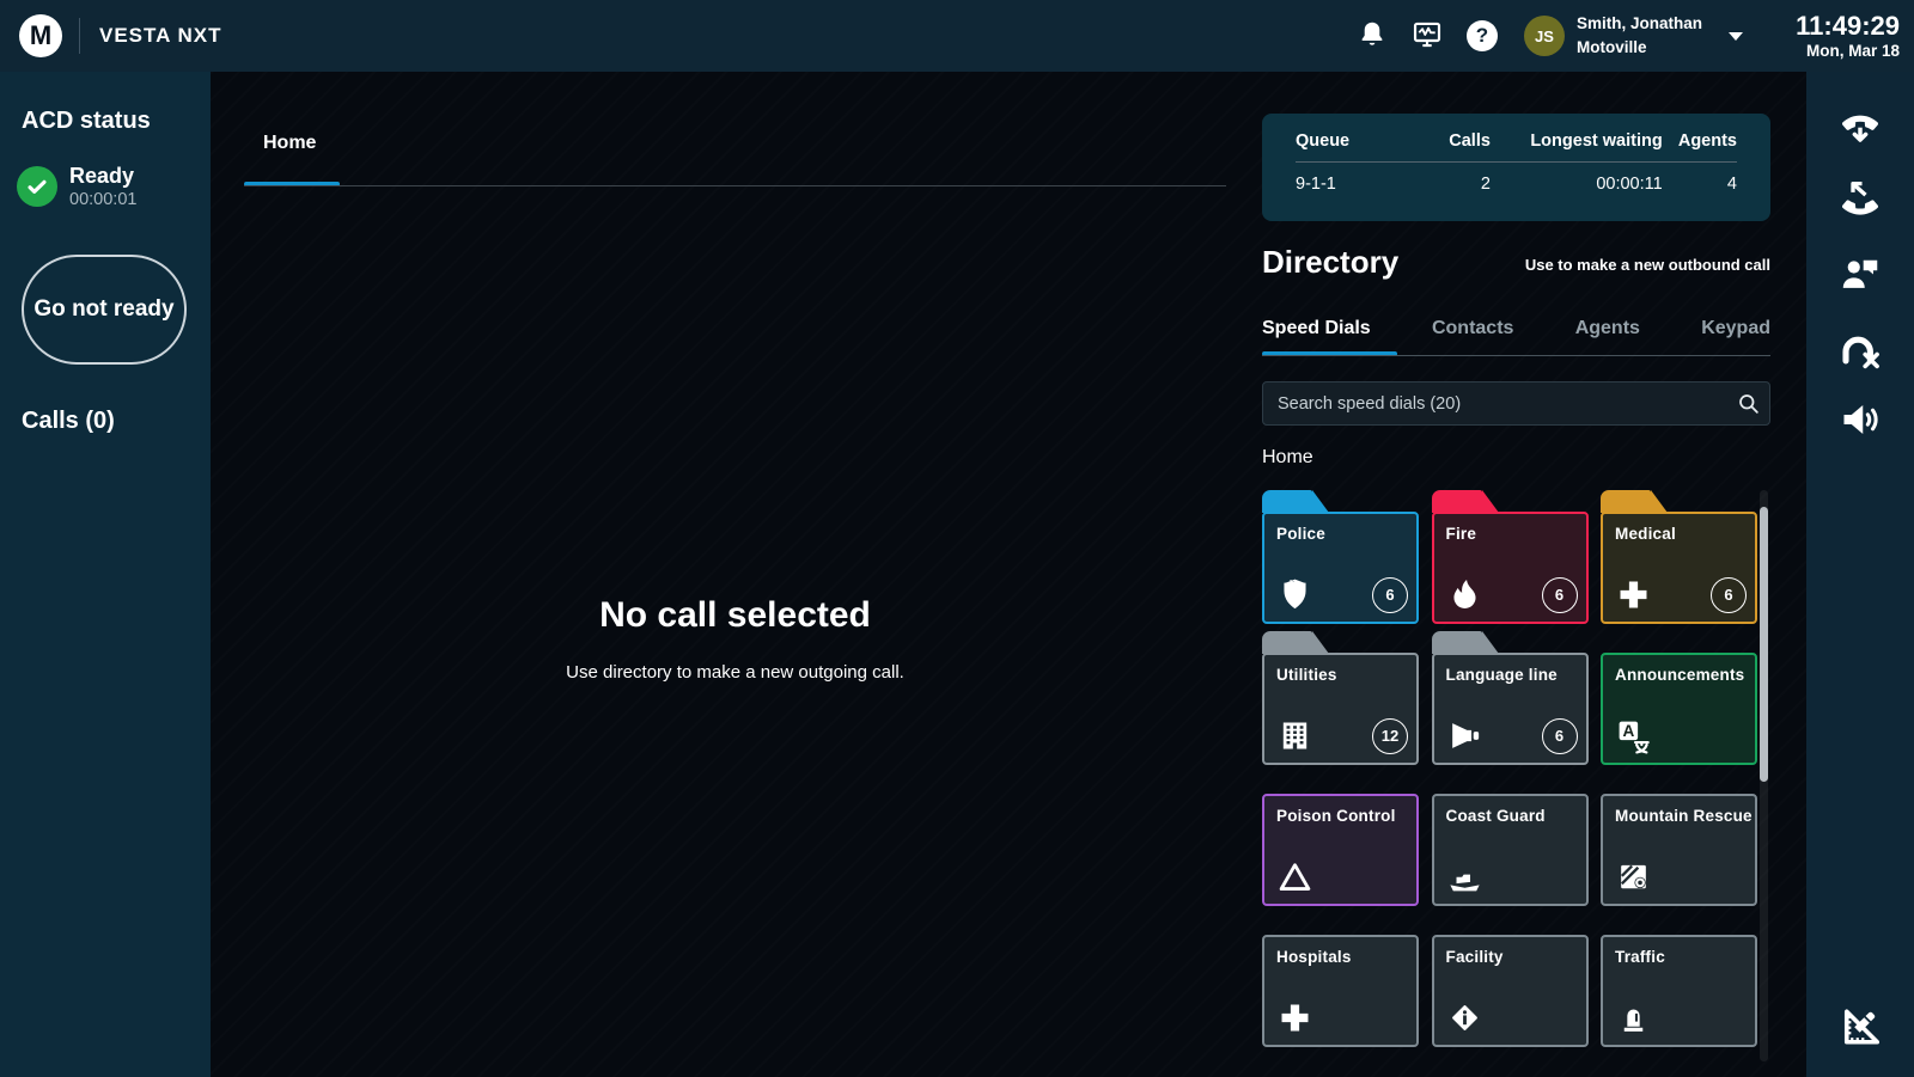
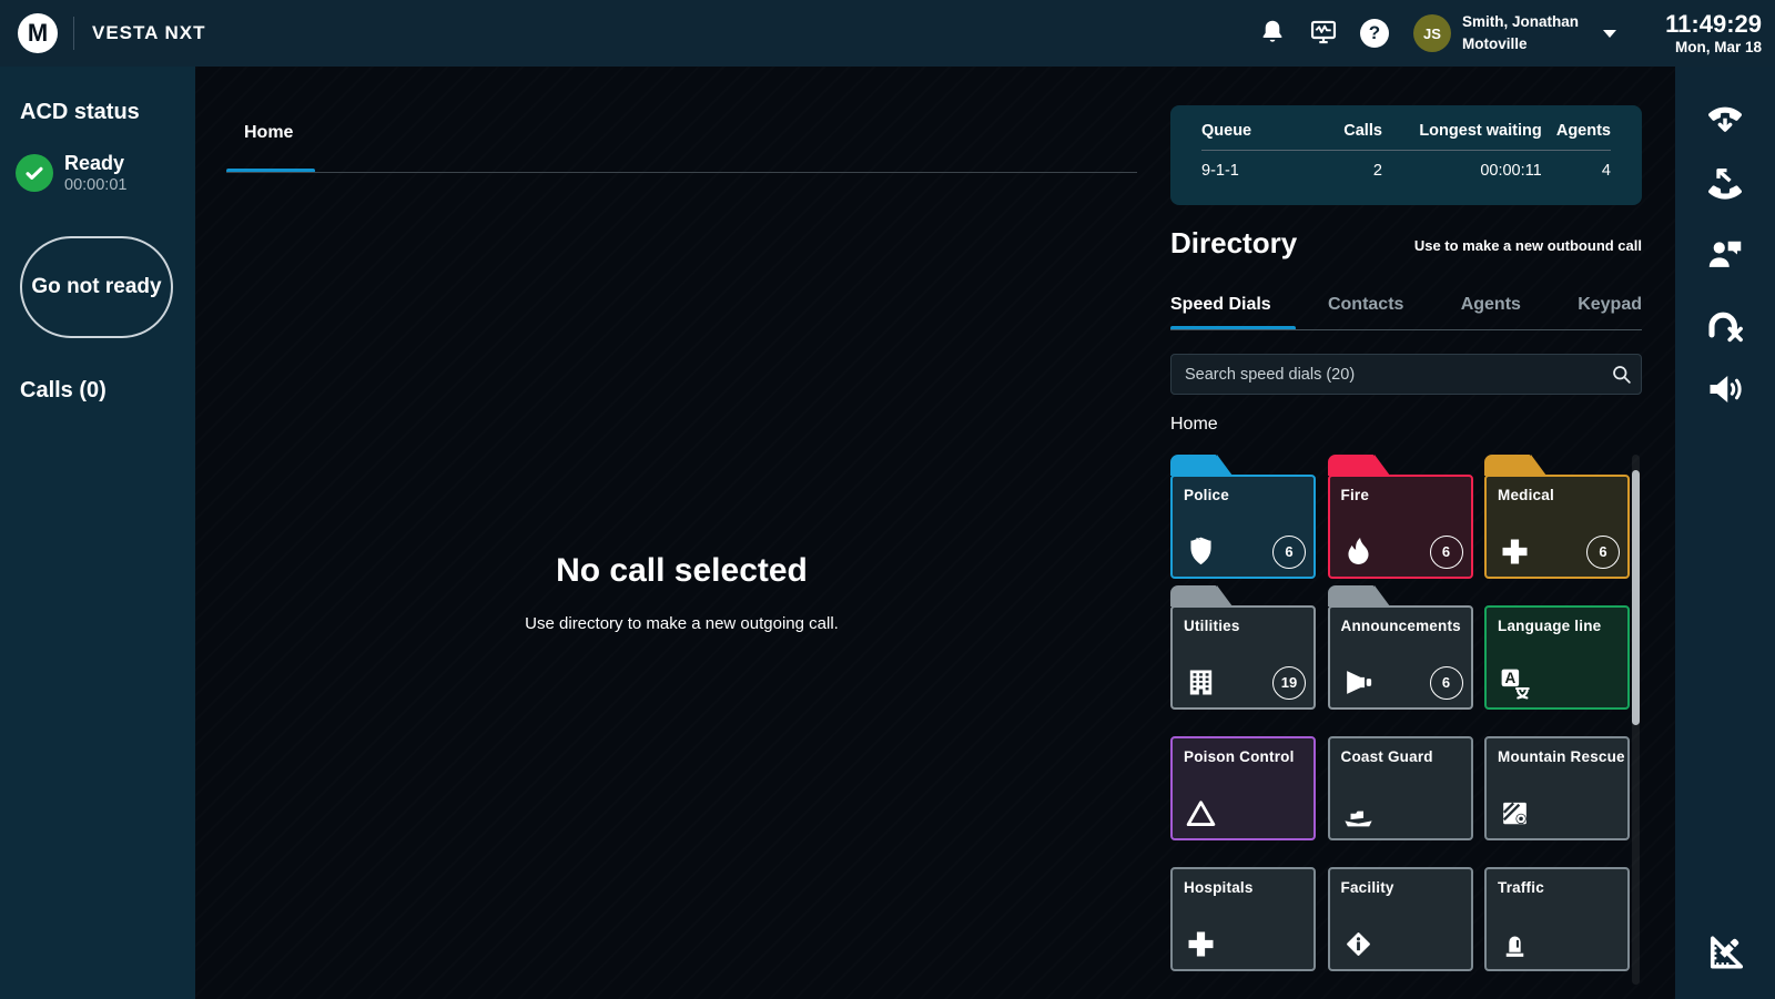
  M
  VESTA NXT
  ?
  JS
  Smith, Jonathan
  Motoville
  11:49:29
  Mon, Mar 18
  ACD status
  Ready
  00:00:01
  Go not ready
  Calls (0)
  Home
  No call selected
  Use directory to make a new outgoing call.
  Queue
  Calls
  Longest waiting
  Agents
  9-1-1
  2
  00:00:11
  4
  Directory
  Use to make a new outbound call
  Speed Dials
  Contacts
  Agents
  Keypad
  Search speed dials (20)
  Home
  Police
  6
  Fire
  6
  Medical
  6
  Utilities
- 12
+ 19
- Language line
+ Announcements
  6
- Announcements
+ Language line
  A
  Poison Control
  Coast Guard
  Mountain Rescue
  Hospitals
  Facility
  Traffic
